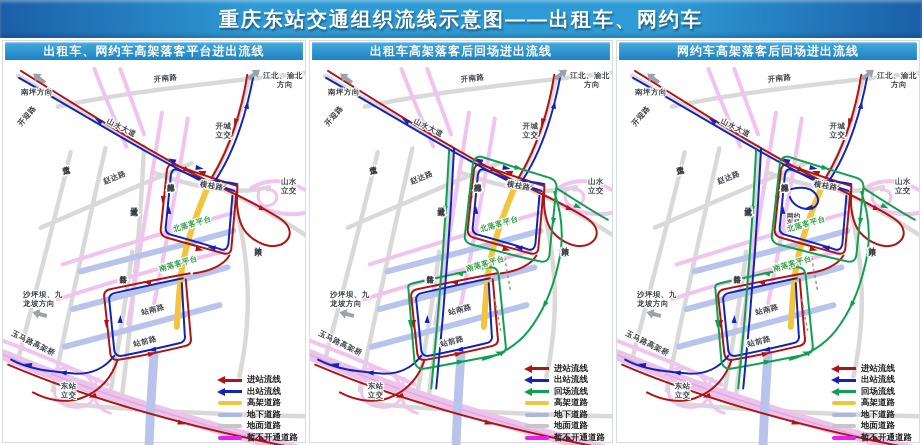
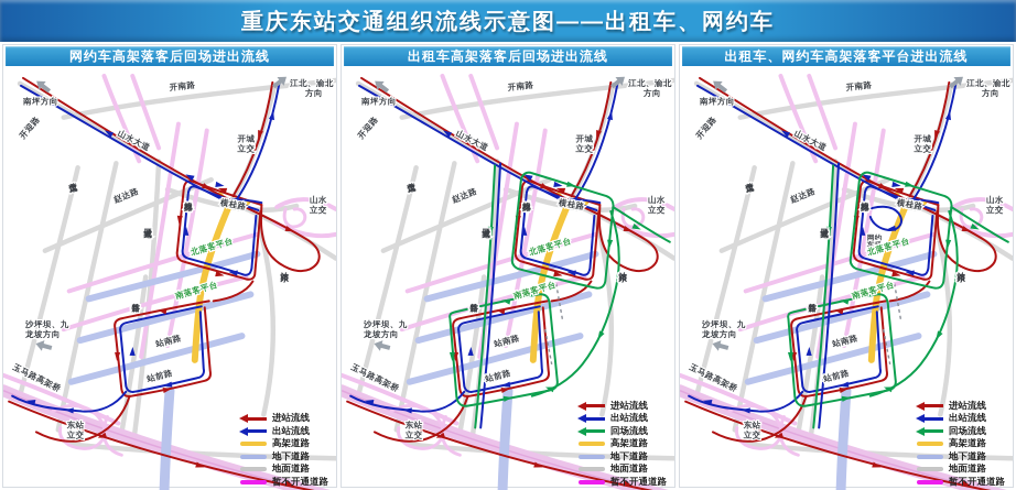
  重庆东站交通组织流线示意图——出租车、网约车
- 出租车、网约车高架落客平台进出流线
+ 网约车高架落客后回场进出流线
  进站流线
  出站流线
  高架道路
  地下道路
  地面道路
  暂不开通道路
  出租车高架落客后回场进出流线
  进站流线
  出站流线
  回场流线
  高架道路
  地下道路
  地面道路
  暂不开通道路
- 网约车高架落客后回场进出流线
+ 出租车、网约车高架落客平台进出流线
  进站流线
  出站流线
  回场流线
  高架道路
  地下道路
  地面道路
  暂不开通道路
